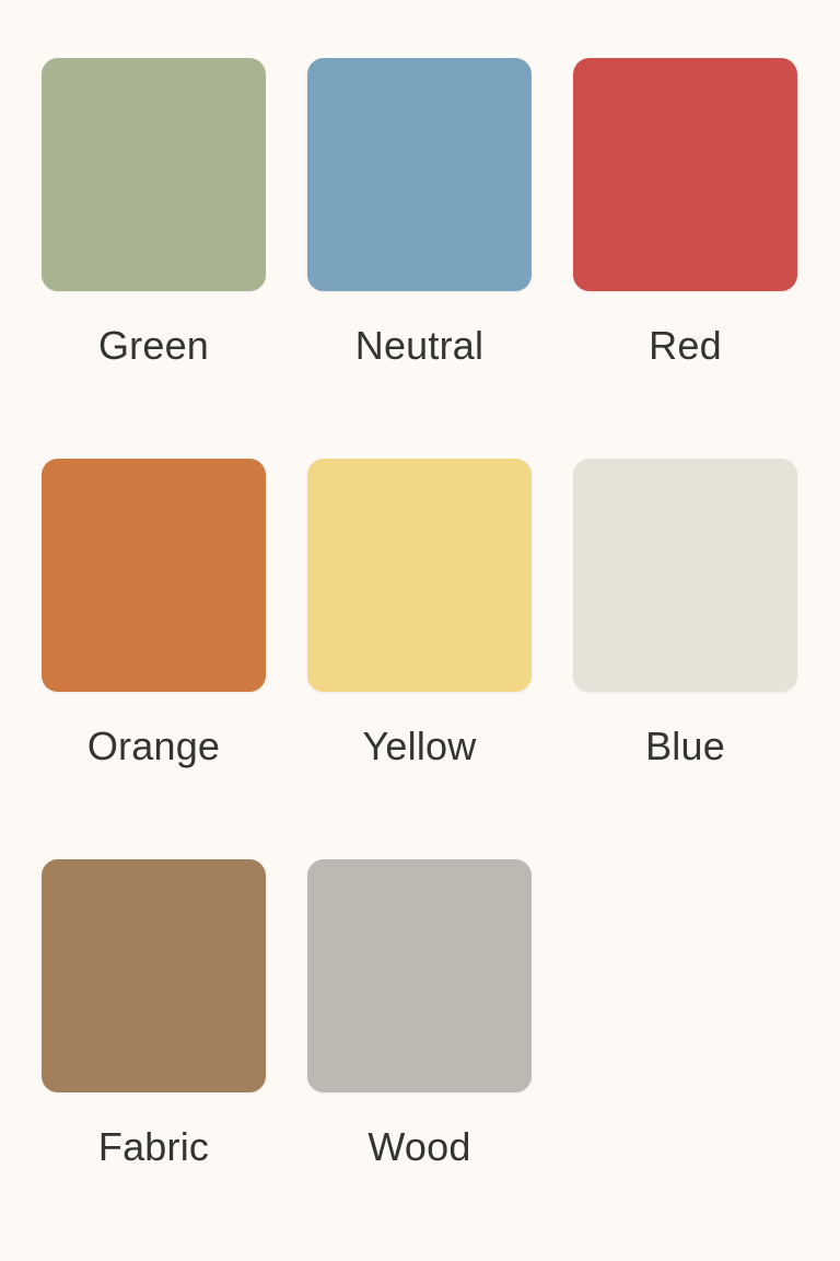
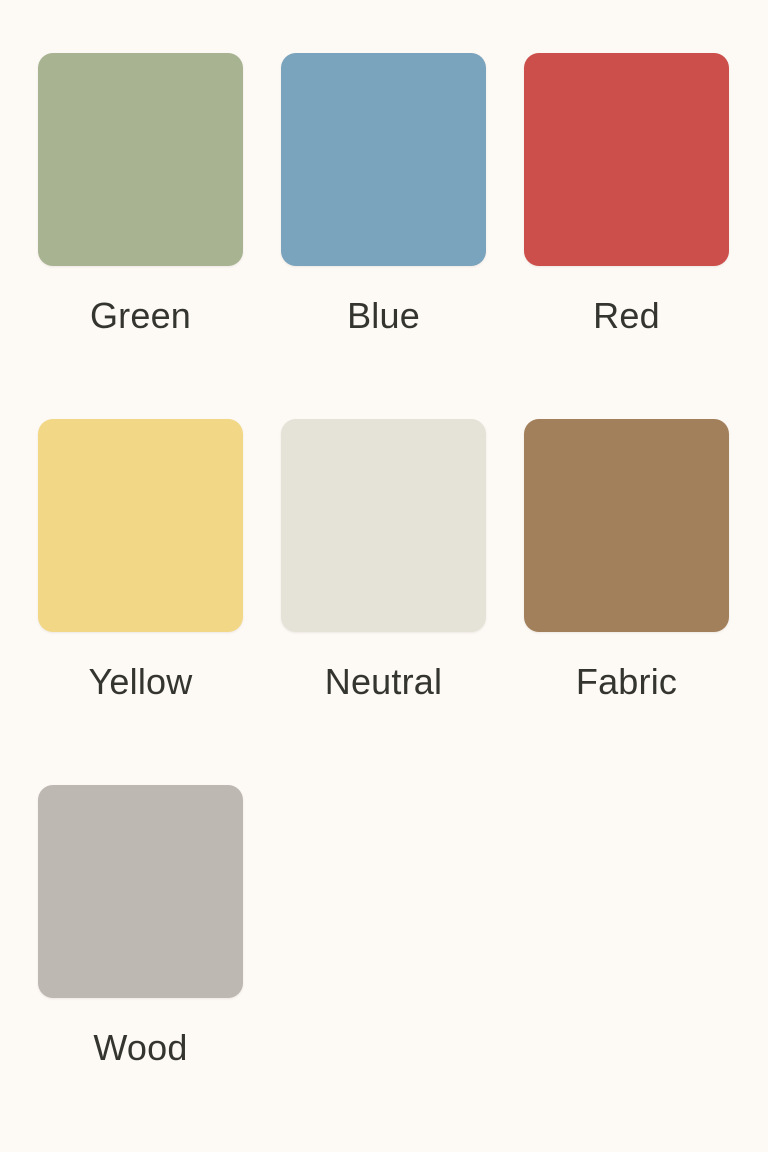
  Green
- Neutral
+ Blue
  Red
- Orange
  Yellow
- Blue
+ Neutral
  Fabric
  Wood
